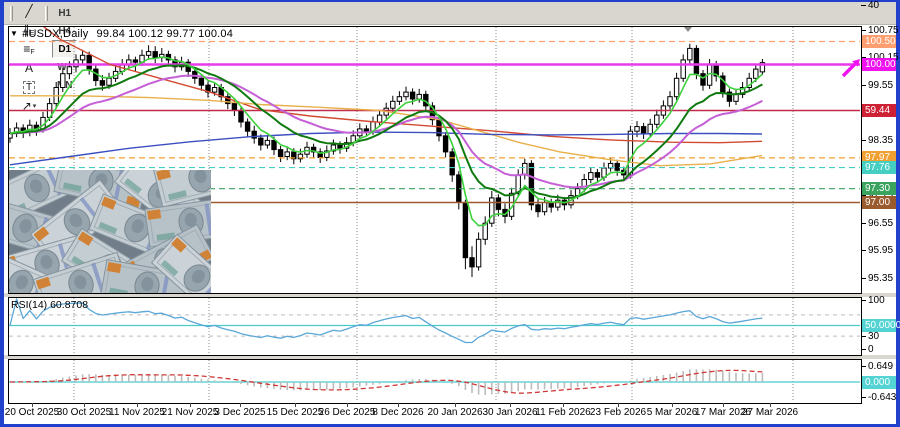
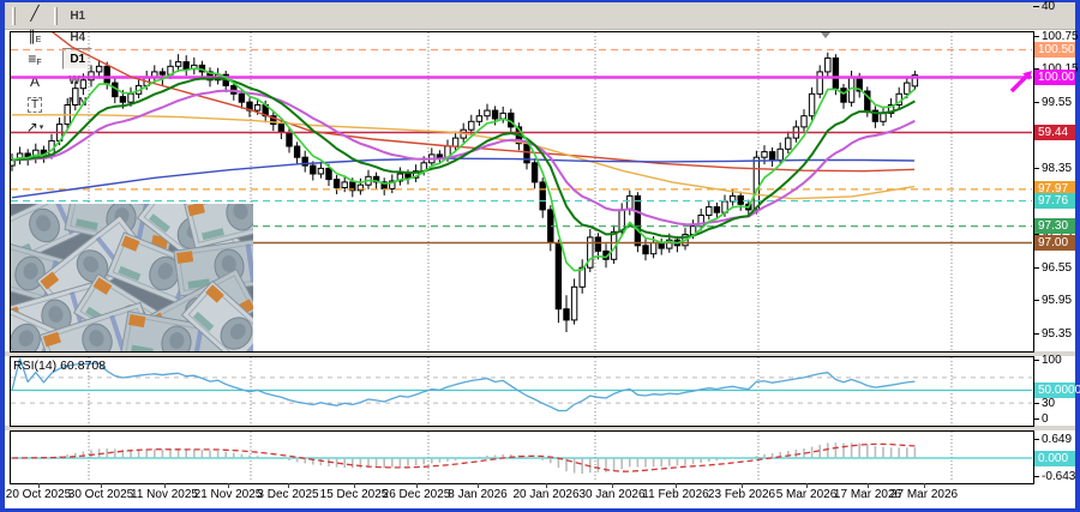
  ╱
  ∥
  ≡
  A
  T
  ↗
  H1
  H4
  D1
- ▼ #USDX,Daily 99.84 100.12 99.77 100.04
  RSI(14) 60.8708
  100.75
  99.55
  98.35
  96.55
  95.95
  95.35
  100.50
  100.00
  59.44
  97.97
  97.76
  97.30
  97.00
  100
  40
  30
  0
  50.0000
  0.649
  -0.643
  0.000
  20 Oct 2025
  30 Oct 2025
  11 Nov 2025
  21 Nov 2025
  3 Dec 2025
  15 Dec 2025
  26 Dec 2025
- 8 Dec 2026
+ 8 Jan 2026
  20 Jan 2026
  30 Jan 2026
  11 Feb 2026
  23 Feb 2026
  5 Mar 2026
  17 Mar 2026
  27 Mar 2026
